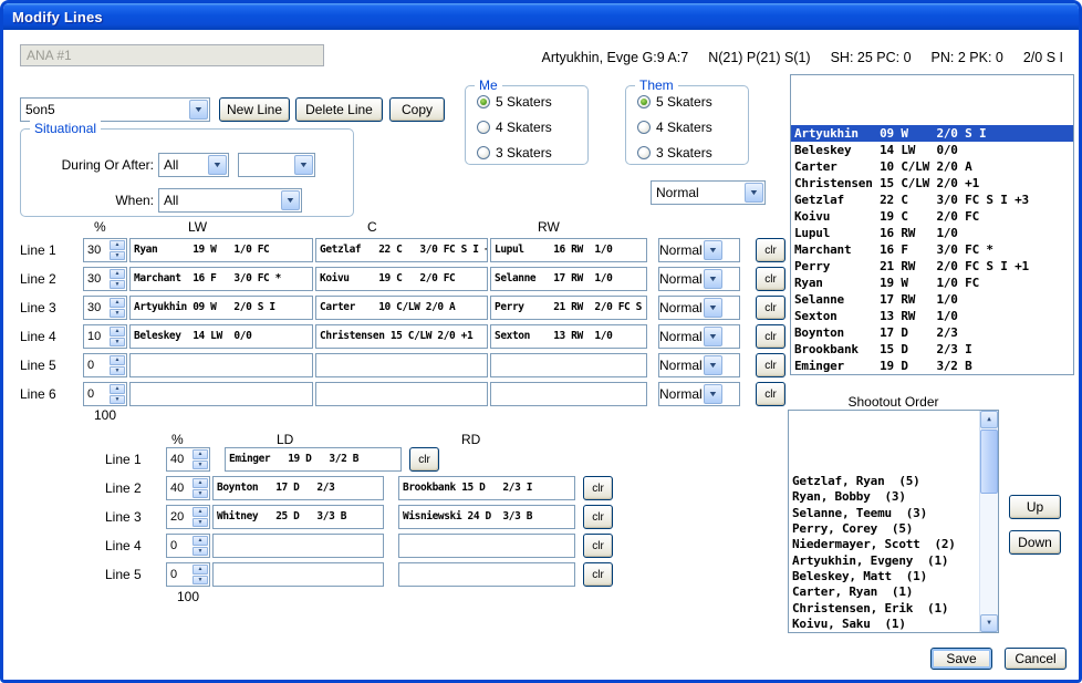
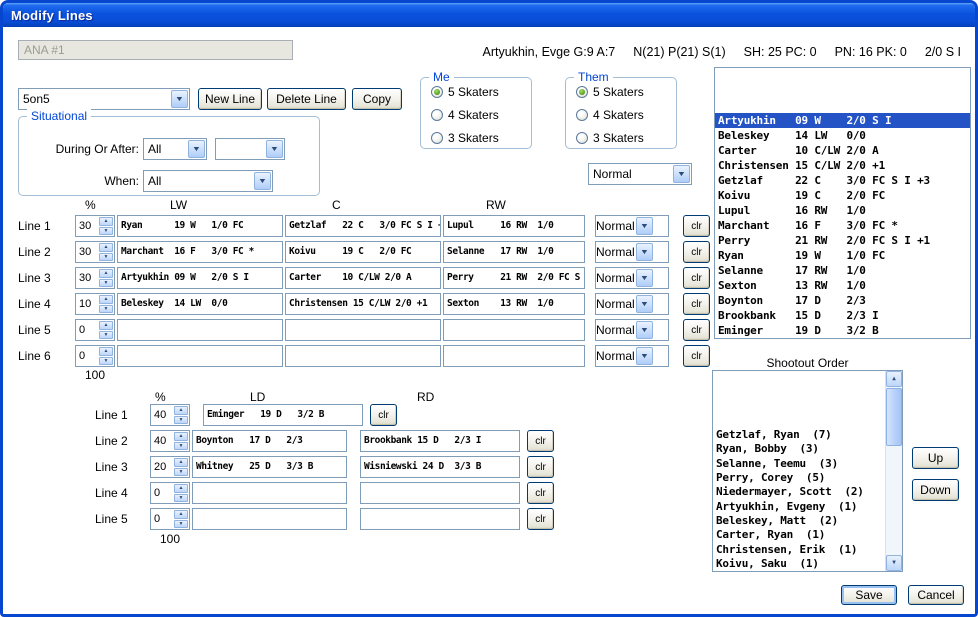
  Modify Lines
  ANA #1
  Artyukhin, Evge G:9 A:7
  N(21) P(21) S(1)
  SH: 25 PC: 0
- PN: 2 PK: 0
+ PN: 16 PK: 0
  2/0 S I
  5on5
  New Line
  Delete Line
  Copy
  Situational
  During Or After:
  All
  When:
  All
  Me
  5 Skaters
  4 Skaters
  3 Skaters
  Them
  5 Skaters
  4 Skaters
  3 Skaters
  Normal
  Artyukhin 09 W 2/0 S I
  Beleskey 14 LW 0/0
  Carter 10 C/LW 2/0 A
  Christensen 15 C/LW 2/0 +1
  Getzlaf 22 C 3/0 FC S I +3
  Koivu 19 C 2/0 FC
  Lupul 16 RW 1/0
  Marchant 16 F 3/0 FC *
  Perry 21 RW 2/0 FC S I +1
  Ryan 19 W 1/0 FC
  Selanne 17 RW 1/0
  Sexton 13 RW 1/0
  Boynton 17 D 2/3
  Brookbank 15 D 2/3 I
  Eminger 19 D 3/2 B
  %
  LW
  C
  RW
  Line 1
  30
  Ryan 19 W 1/0 FC
  Getzlaf 22 C 3/0 FC S I +
  Lupul 16 RW 1/0
  Normal
  clr
  Line 2
  30
  Marchant 16 F 3/0 FC *
  Koivu 19 C 2/0 FC
  Selanne 17 RW 1/0
  Normal
  clr
  Line 3
  30
  Artyukhin 09 W 2/0 S I
  Carter 10 C/LW 2/0 A
  Perry 21 RW 2/0 FC S
  Normal
  clr
  Line 4
  10
  Beleskey 14 LW 0/0
  Christensen 15 C/LW 2/0 +1
  Sexton 13 RW 1/0
  Normal
  clr
  Line 5
  0
  Normal
  clr
  Line 6
  0
  Normal
  clr
  100
  %
  LD
  RD
  Line 1
  40
  Eminger 19 D 3/2 B
  clr
  Line 2
  40
  Boynton 17 D 2/3
  Brookbank 15 D 2/3 I
  clr
  Line 3
  20
  Whitney 25 D 3/3 B
  Wisniewski 24 D 3/3 B
  clr
  Line 4
  0
  clr
  Line 5
  0
  clr
  100
  Shootout Order
- Getzlaf, Ryan (5)
+ Getzlaf, Ryan (7)
  Ryan, Bobby (3)
  Selanne, Teemu (3)
  Perry, Corey (5)
  Niedermayer, Scott (2)
  Artyukhin, Evgeny (1)
- Beleskey, Matt (1)
+ Beleskey, Matt (2)
  Carter, Ryan (1)
  Christensen, Erik (1)
  Koivu, Saku (1)
  Up
  Down
  Save
  Cancel
